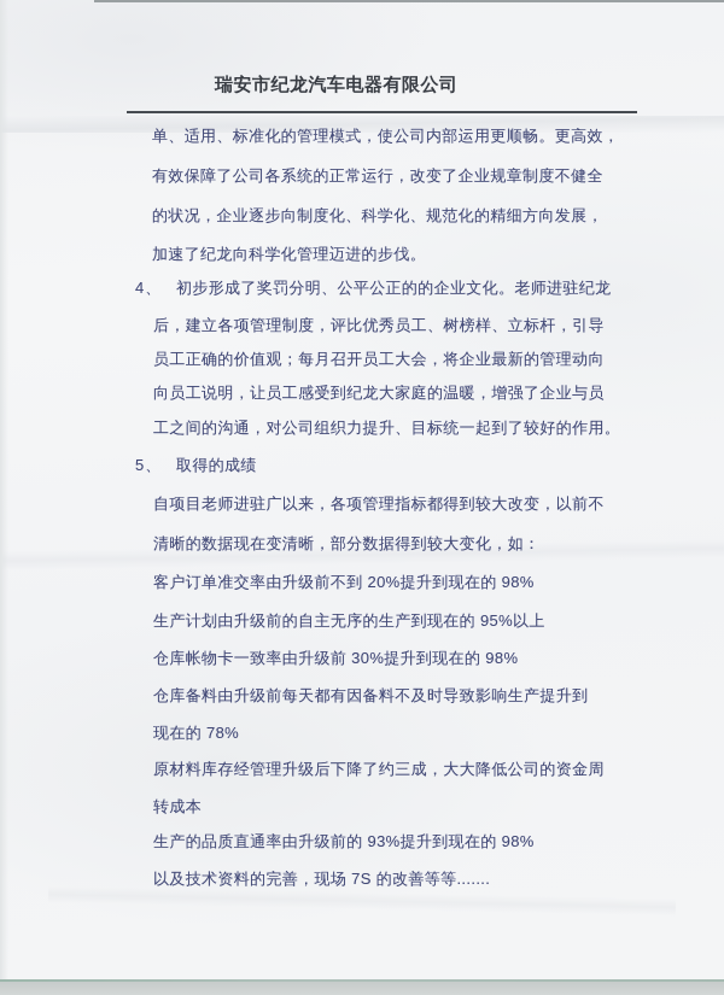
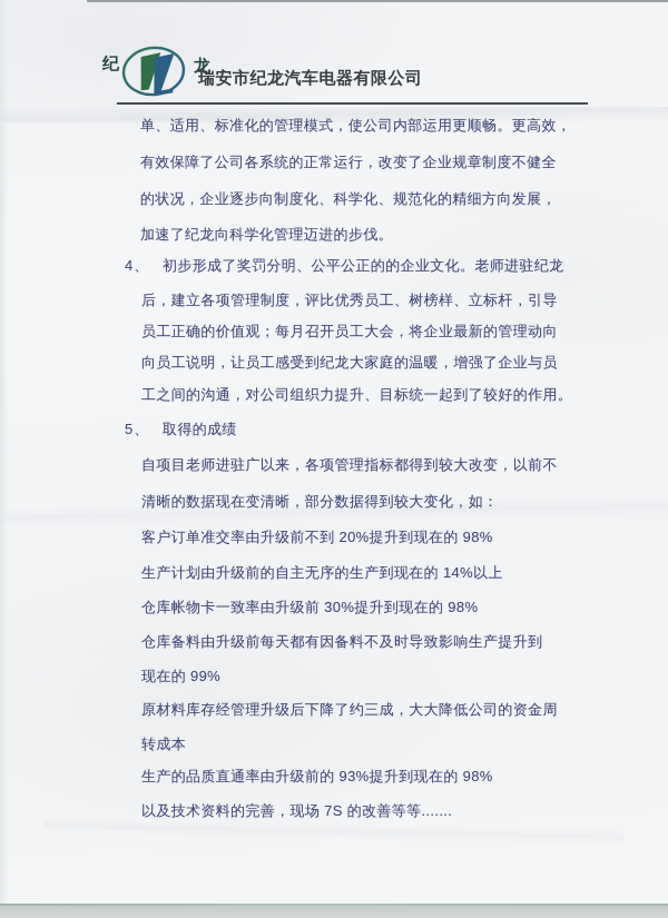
+ 纪
+ 龙
  瑞安市纪龙汽车电器有限公司
  单、适用、标准化的管理模式，使公司内部运用更顺畅。更高效，
  有效保障了公司各系统的正常运行，改变了企业规章制度不健全
  的状况，企业逐步向制度化、科学化、规范化的精细方向发展，
  加速了纪龙向科学化管理迈进的步伐。
  4、
  初步形成了奖罚分明、公平公正的的企业文化。老师进驻纪龙
  后，建立各项管理制度，评比优秀员工、树榜样、立标杆，引导
  员工正确的价值观；每月召开员工大会，将企业最新的管理动向
  向员工说明，让员工感受到纪龙大家庭的温暖，增强了企业与员
  工之间的沟通，对公司组织力提升、目标统一起到了较好的作用。
  5、
  取得的成绩
  自项目老师进驻广以来，各项管理指标都得到较大改变，以前不
  清晰的数据现在变清晰，部分数据得到较大变化，如：
  客户订单准交率由升级前不到 20%提升到现在的 98%
- 生产计划由升级前的自主无序的生产到现在的 95%以上
+ 生产计划由升级前的自主无序的生产到现在的 14%以上
  仓库帐物卡一致率由升级前 30%提升到现在的 98%
  仓库备料由升级前每天都有因备料不及时导致影响生产提升到
- 现在的 78%
+ 现在的 99%
  原材料库存经管理升级后下降了约三成，大大降低公司的资金周
  转成本
  生产的品质直通率由升级前的 93%提升到现在的 98%
  以及技术资料的完善，现场 7S 的改善等等.......
